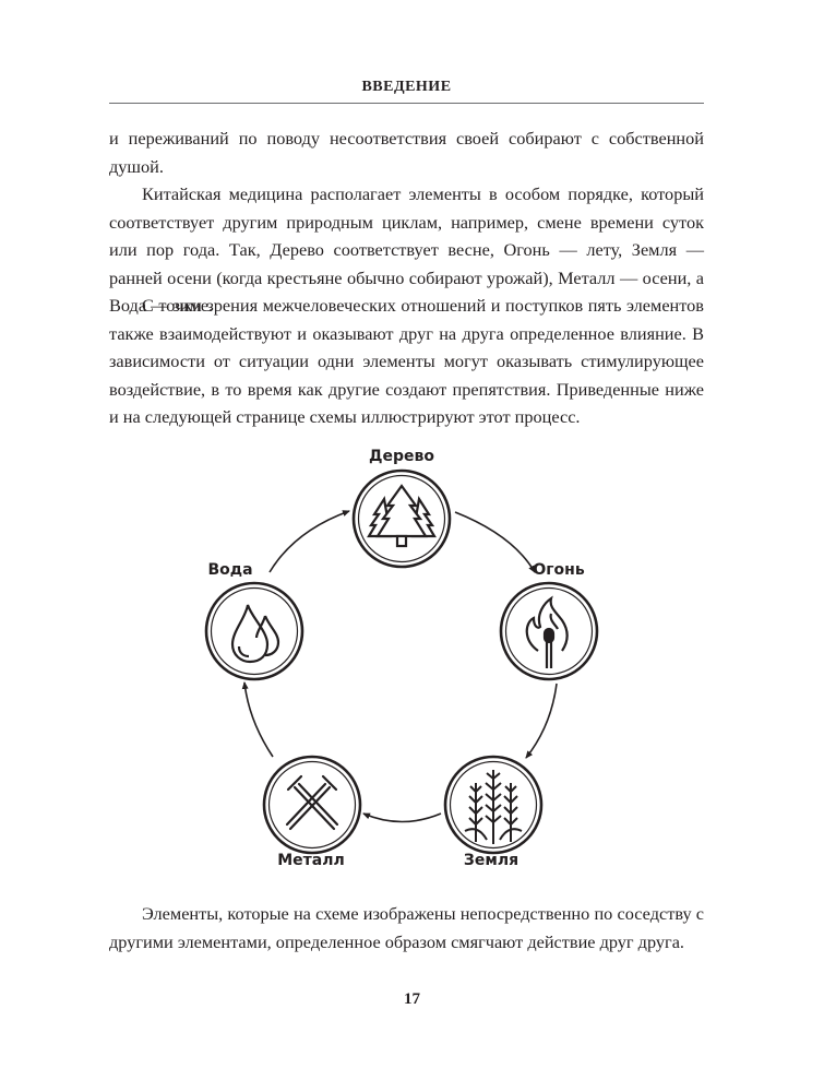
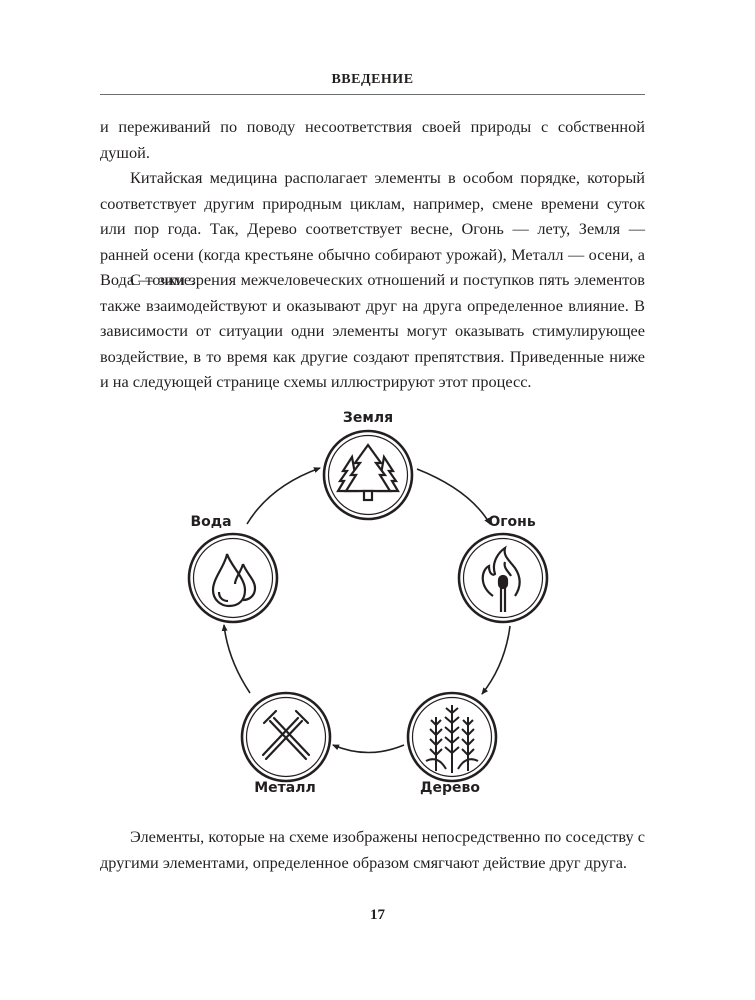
  ВВЕДЕНИЕ
- и переживаний по поводу несоответствия своей собирают с собственной душой.
+ и переживаний по поводу несоответствия своей природы с собственной душой.
  Китайская медицина располагает элементы в особом порядке, который соответствует другим природным циклам, например, смене времени суток или пор года. Так, Дерево соответствует весне, Огонь — лету, Земля — ранней осени (когда крестьяне обычно собирают урожай), Металл — осени, а Вода — зиме.
  С точки зрения межчеловеческих отношений и поступков пять элементов также взаимодействуют и оказывают друг на друга определенное влияние. В зависимости от ситуации одни элементы могут оказывать стимулирующее воздействие, в то время как другие создают препятствия. Приведенные ниже и на следующей странице схемы иллюстрируют этот процесс.
- Дерево
+ Земля
  Огонь
- Земля
+ Дерево
  Металл
  Вода
  Элементы, которые на схеме изображены непосредственно по соседству с другими элементами, определенное образом смягчают действие друг друга.
  17
